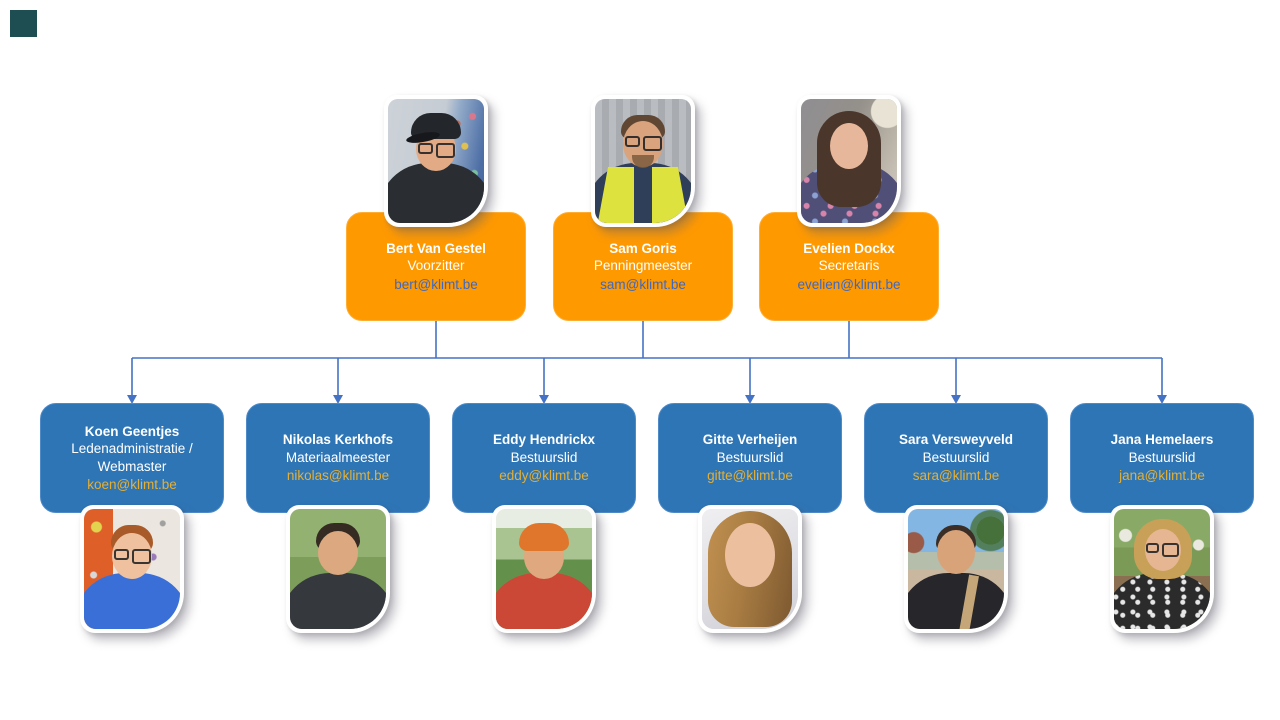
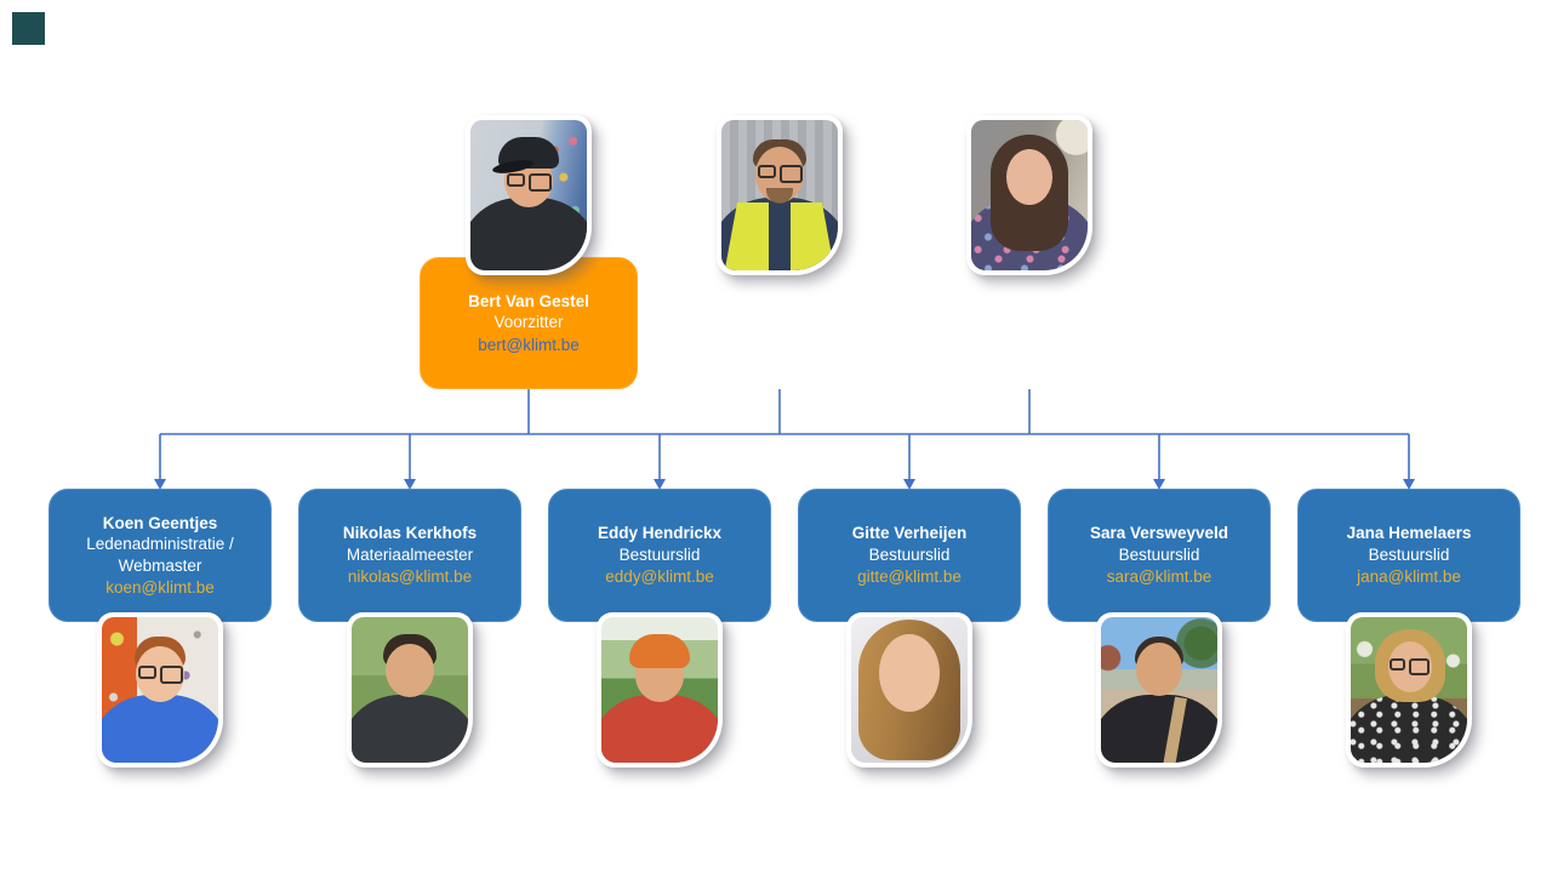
  Bert Van Gestel
  Voorzitter
  bert@klimt.be
- Sam Goris
- Penningmeester
- sam@klimt.be
- Evelien Dockx
- Secretaris
- evelien@klimt.be
  Koen Geentjes
  Ledenadministratie / Webmaster
  koen@klimt.be
  Nikolas Kerkhofs
  Materiaalmeester
  nikolas@klimt.be
  Eddy Hendrickx
  Bestuurslid
  eddy@klimt.be
  Gitte Verheijen
  Bestuurslid
  gitte@klimt.be
  Sara Versweyveld
  Bestuurslid
  sara@klimt.be
  Jana Hemelaers
  Bestuurslid
  jana@klimt.be
